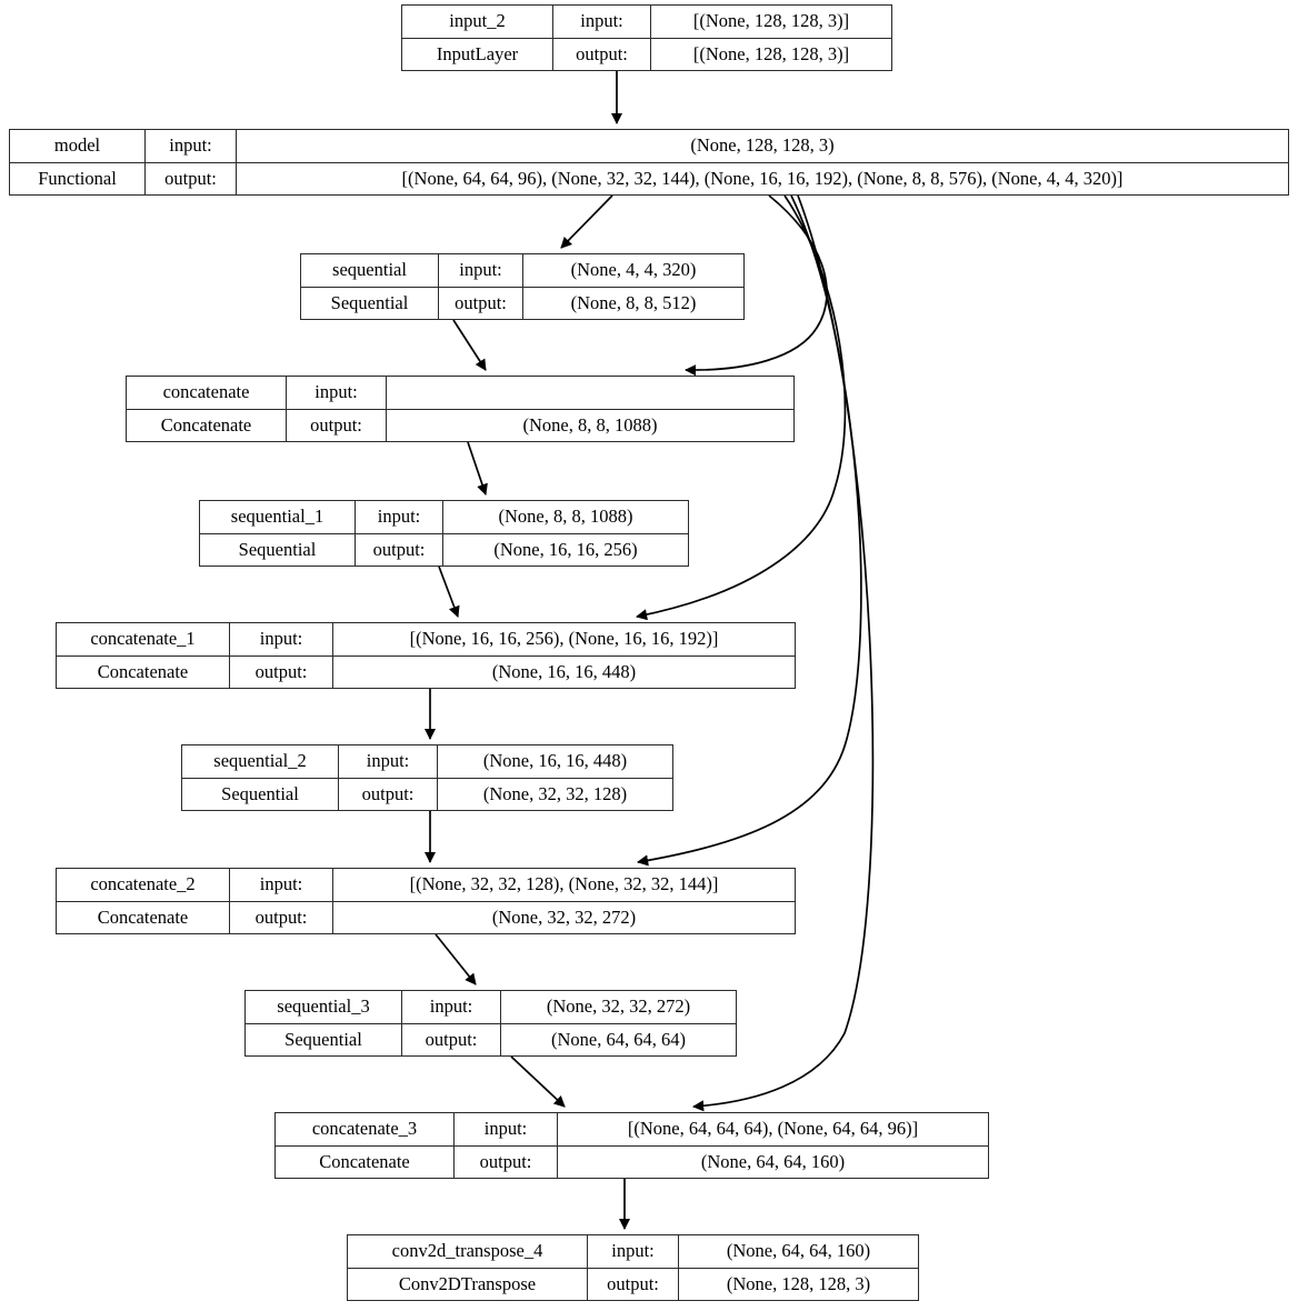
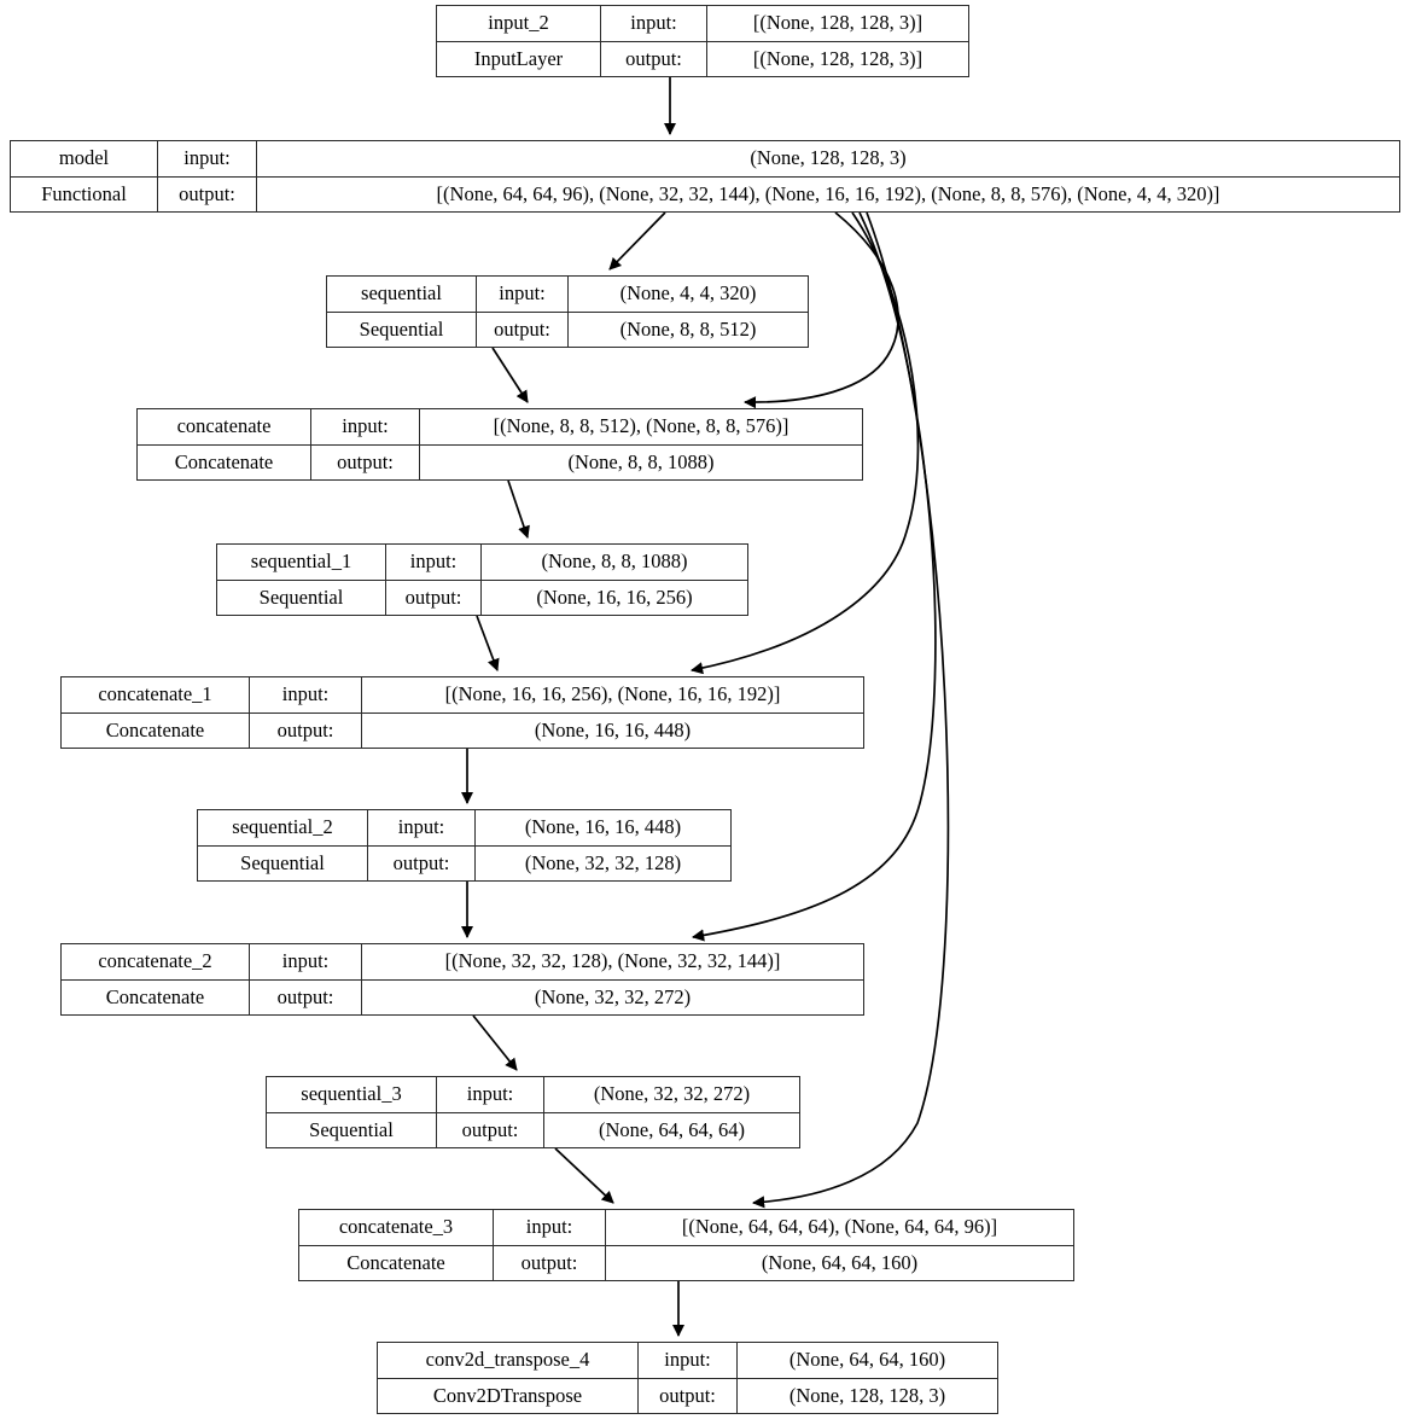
  input_2
  input:
  [(None, 128, 128, 3)]
  InputLayer
  output:
  [(None, 128, 128, 3)]
  model
  input:
  (None, 128, 128, 3)
  Functional
  output:
  [(None, 64, 64, 96), (None, 32, 32, 144), (None, 16, 16, 192), (None, 8, 8, 576), (None, 4, 4, 320)]
  sequential
  input:
  (None, 4, 4, 320)
  Sequential
  output:
  (None, 8, 8, 512)
  concatenate
  input:
+ [(None, 8, 8, 512), (None, 8, 8, 576)]
  Concatenate
  output:
  (None, 8, 8, 1088)
  sequential_1
  input:
  (None, 8, 8, 1088)
  Sequential
  output:
  (None, 16, 16, 256)
  concatenate_1
  input:
  [(None, 16, 16, 256), (None, 16, 16, 192)]
  Concatenate
  output:
  (None, 16, 16, 448)
  sequential_2
  input:
  (None, 16, 16, 448)
  Sequential
  output:
  (None, 32, 32, 128)
  concatenate_2
  input:
  [(None, 32, 32, 128), (None, 32, 32, 144)]
  Concatenate
  output:
  (None, 32, 32, 272)
  sequential_3
  input:
  (None, 32, 32, 272)
  Sequential
  output:
  (None, 64, 64, 64)
  concatenate_3
  input:
  [(None, 64, 64, 64), (None, 64, 64, 96)]
  Concatenate
  output:
  (None, 64, 64, 160)
  conv2d_transpose_4
  input:
  (None, 64, 64, 160)
  Conv2DTranspose
  output:
  (None, 128, 128, 3)
